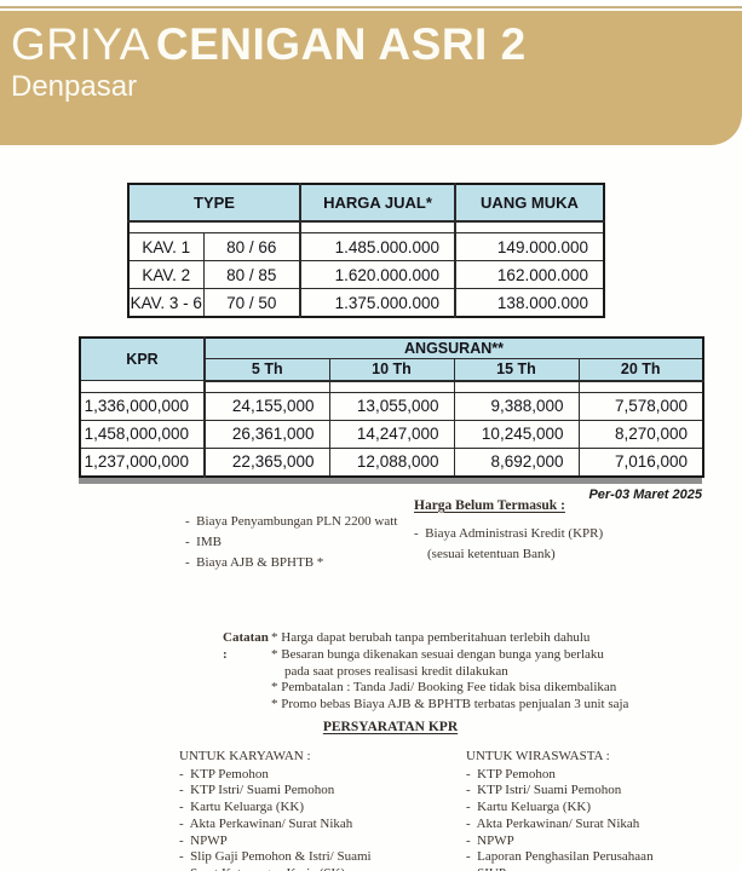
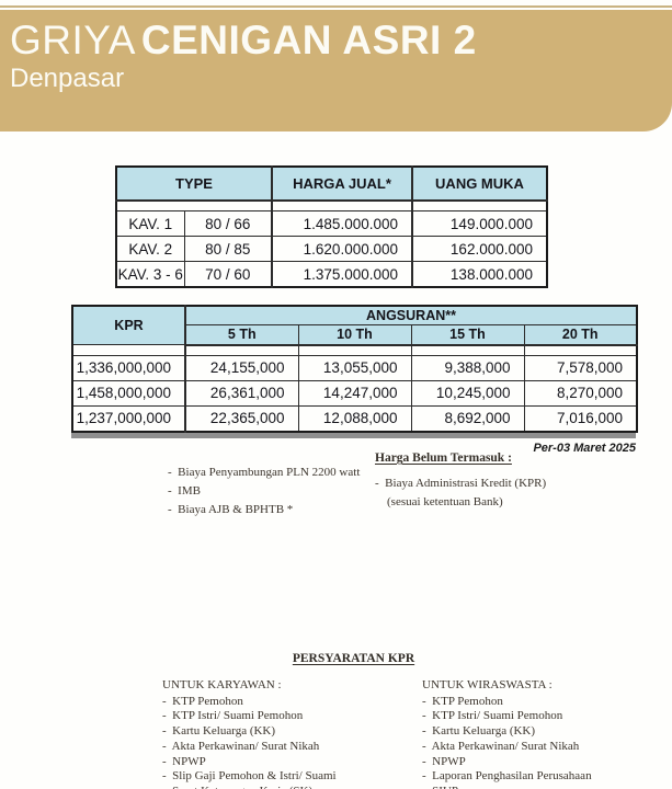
  GRIYA CENIGAN ASRI 2
  Denpasar
  TYPE	HARGA JUAL*	UANG MUKA
  KAV. 1	80 / 66	1.485.000.000	149.000.000
  KAV. 2	80 / 85	1.620.000.000	162.000.000
- KAV. 3 - 6	70 / 50	1.375.000.000	138.000.000
+ KAV. 3 - 6	70 / 60	1.375.000.000	138.000.000
  KPR	ANGSURAN**
  5 Th	10 Th	15 Th	20 Th
  1,336,000,000	24,155,000	13,055,000	9,388,000	7,578,000
  1,458,000,000	26,361,000	14,247,000	10,245,000	8,270,000
  1,237,000,000	22,365,000	12,088,000	8,692,000	7,016,000
  Per-03 Maret 2025
  Biaya Penyambungan PLN 2200 watt
  IMB
  Biaya AJB & BPHTB *
  Harga Belum Termasuk :
  Biaya Administrasi Kredit (KPR)
  (sesuai ketentuan Bank)
- Catatan :
- * Harga dapat berubah tanpa pemberitahuan terlebih dahulu
- * Besaran bunga dikenakan sesuai dengan bunga yang berlaku
- pada saat proses realisasi kredit dilakukan
- * Pembatalan : Tanda Jadi/ Booking Fee tidak bisa dikembalikan
- * Promo bebas Biaya AJB & BPHTB terbatas penjualan 3 unit saja
  PERSYARATAN KPR
  UNTUK KARYAWAN :
  KTP Pemohon
  KTP Istri/ Suami Pemohon
  Kartu Keluarga (KK)
  Akta Perkawinan/ Surat Nikah
  NPWP
  Slip Gaji Pemohon & Istri/ Suami
  UNTUK WIRASWASTA :
  KTP Pemohon
  KTP Istri/ Suami Pemohon
  Kartu Keluarga (KK)
  Akta Perkawinan/ Surat Nikah
  NPWP
  Laporan Penghasilan Perusahaan
